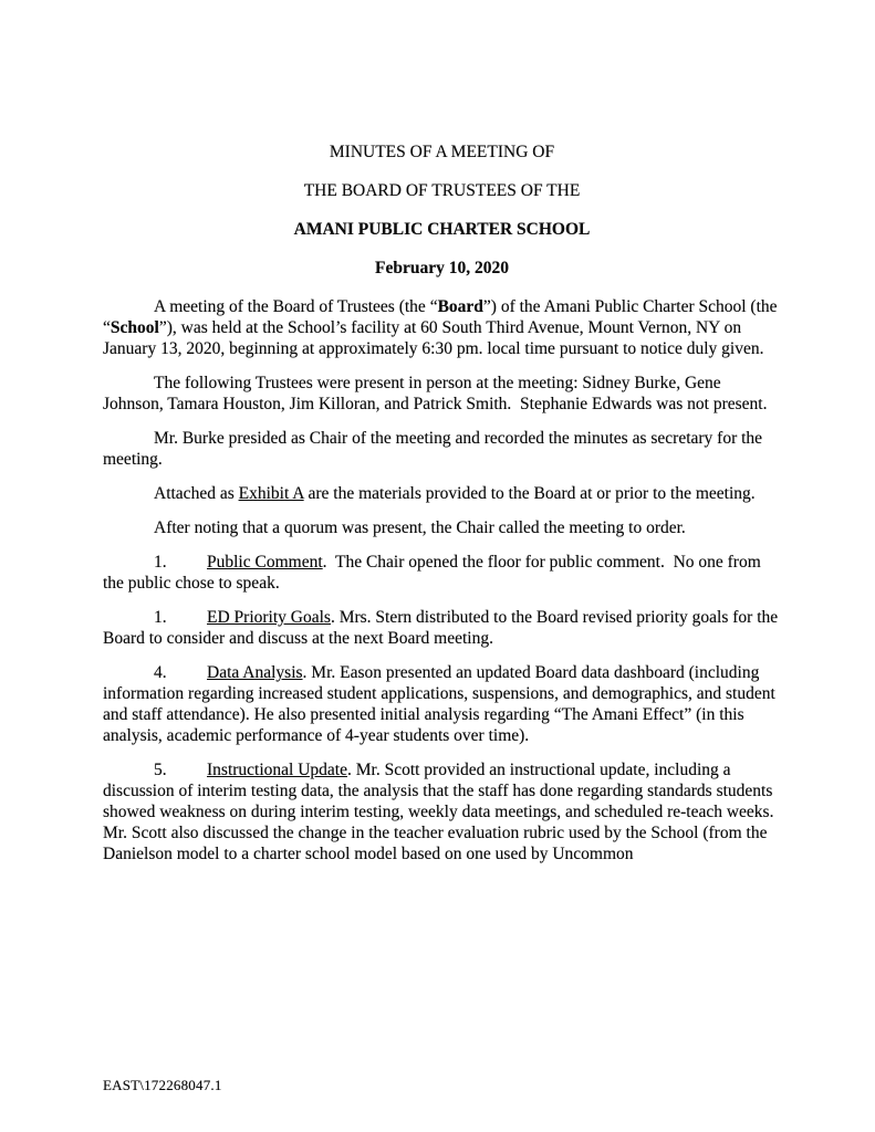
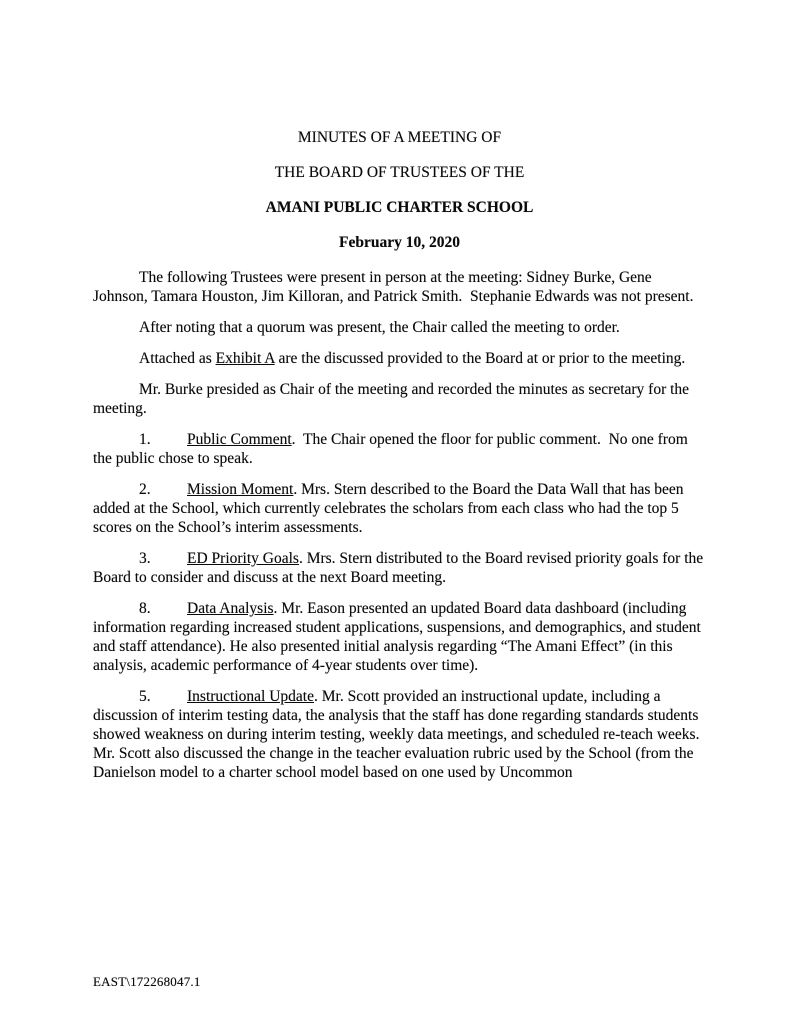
  MINUTES OF A MEETING OF
  THE BOARD OF TRUSTEES OF THE
  AMANI PUBLIC CHARTER SCHOOL
  February 10, 2020
- A meeting of the Board of Trustees (the “Board”) of the Amani Public Charter School (the “School”), was held at the School’s facility at 60 South Third Avenue, Mount Vernon, NY on January 13, 2020, beginning at approximately 6:30 pm. local time pursuant to notice duly given.
  The following Trustees were present in person at the meeting: Sidney Burke, Gene Johnson, Tamara Houston, Jim Killoran, and Patrick Smith. Stephanie Edwards was not present.
- Mr. Burke presided as Chair of the meeting and recorded the minutes as secretary for the meeting.
+ After noting that a quorum was present, the Chair called the meeting to order.
- Attached as Exhibit A are the materials provided to the Board at or prior to the meeting.
+ Attached as Exhibit A are the discussed provided to the Board at or prior to the meeting.
- After noting that a quorum was present, the Chair called the meeting to order.
+ Mr. Burke presided as Chair of the meeting and recorded the minutes as secretary for the meeting.
  1. Public Comment. The Chair opened the floor for public comment. No one from the public chose to speak.
+ 2. Mission Moment. Mrs. Stern described to the Board the Data Wall that has been added at the School, which currently celebrates the scholars from each class who had the top 5 scores on the School’s interim assessments.
- 1. ED Priority Goals. Mrs. Stern distributed to the Board revised priority goals for the Board to consider and discuss at the next Board meeting.
+ 3. ED Priority Goals. Mrs. Stern distributed to the Board revised priority goals for the Board to consider and discuss at the next Board meeting.
- 4. Data Analysis. Mr. Eason presented an updated Board data dashboard (including information regarding increased student applications, suspensions, and demographics, and student and staff attendance). He also presented initial analysis regarding “The Amani Effect” (in this analysis, academic performance of 4-year students over time).
+ 8. Data Analysis. Mr. Eason presented an updated Board data dashboard (including information regarding increased student applications, suspensions, and demographics, and student and staff attendance). He also presented initial analysis regarding “The Amani Effect” (in this analysis, academic performance of 4-year students over time).
  5. Instructional Update. Mr. Scott provided an instructional update, including a discussion of interim testing data, the analysis that the staff has done regarding standards students showed weakness on during interim testing, weekly data meetings, and scheduled re-teach weeks. Mr. Scott also discussed the change in the teacher evaluation rubric used by the School (from the Danielson model to a charter school model based on one used by Uncommon
  EAST\172268047.1
